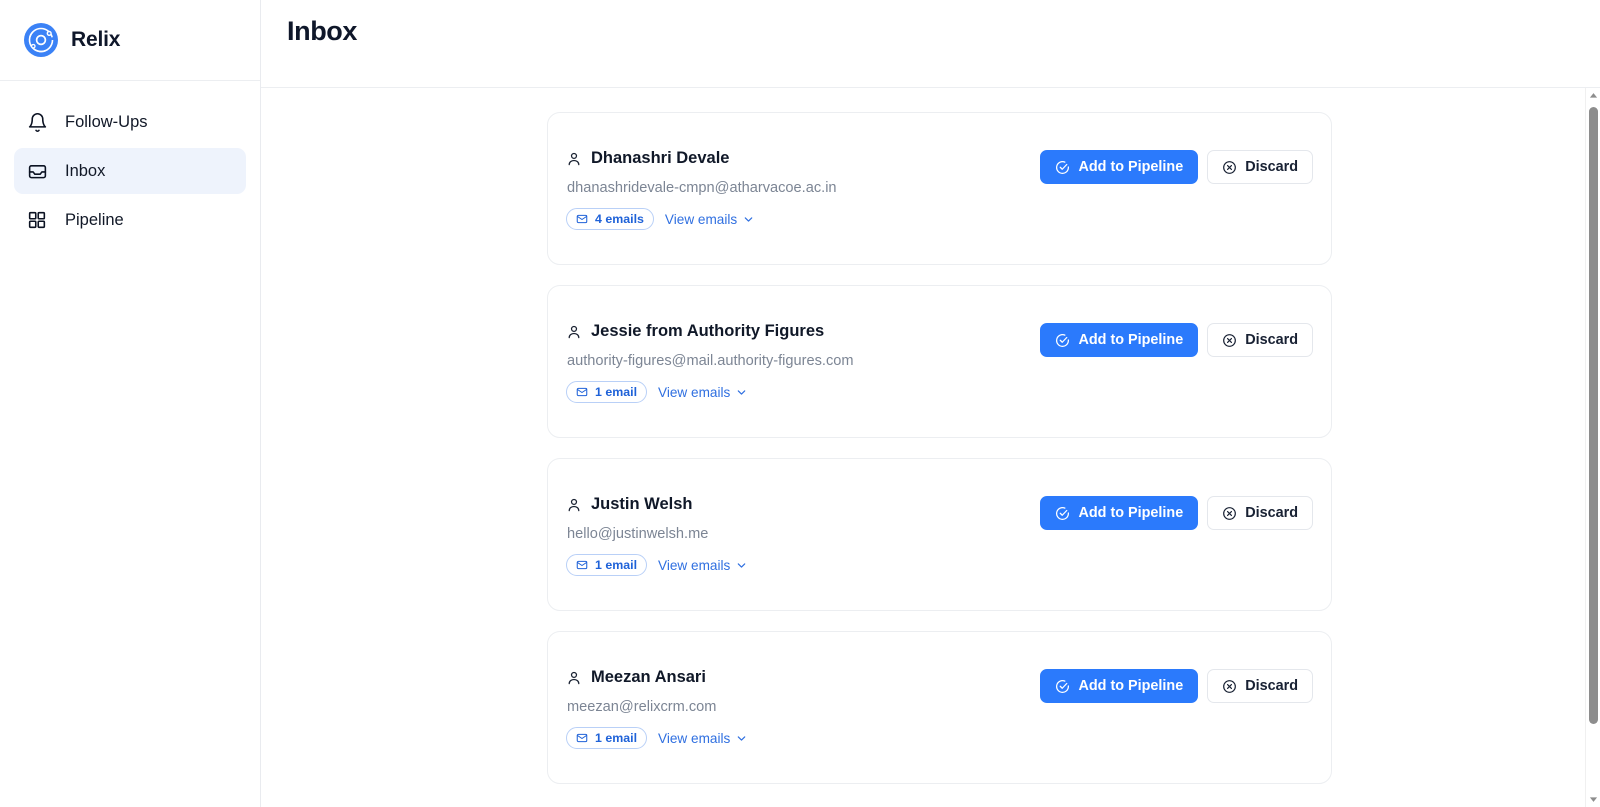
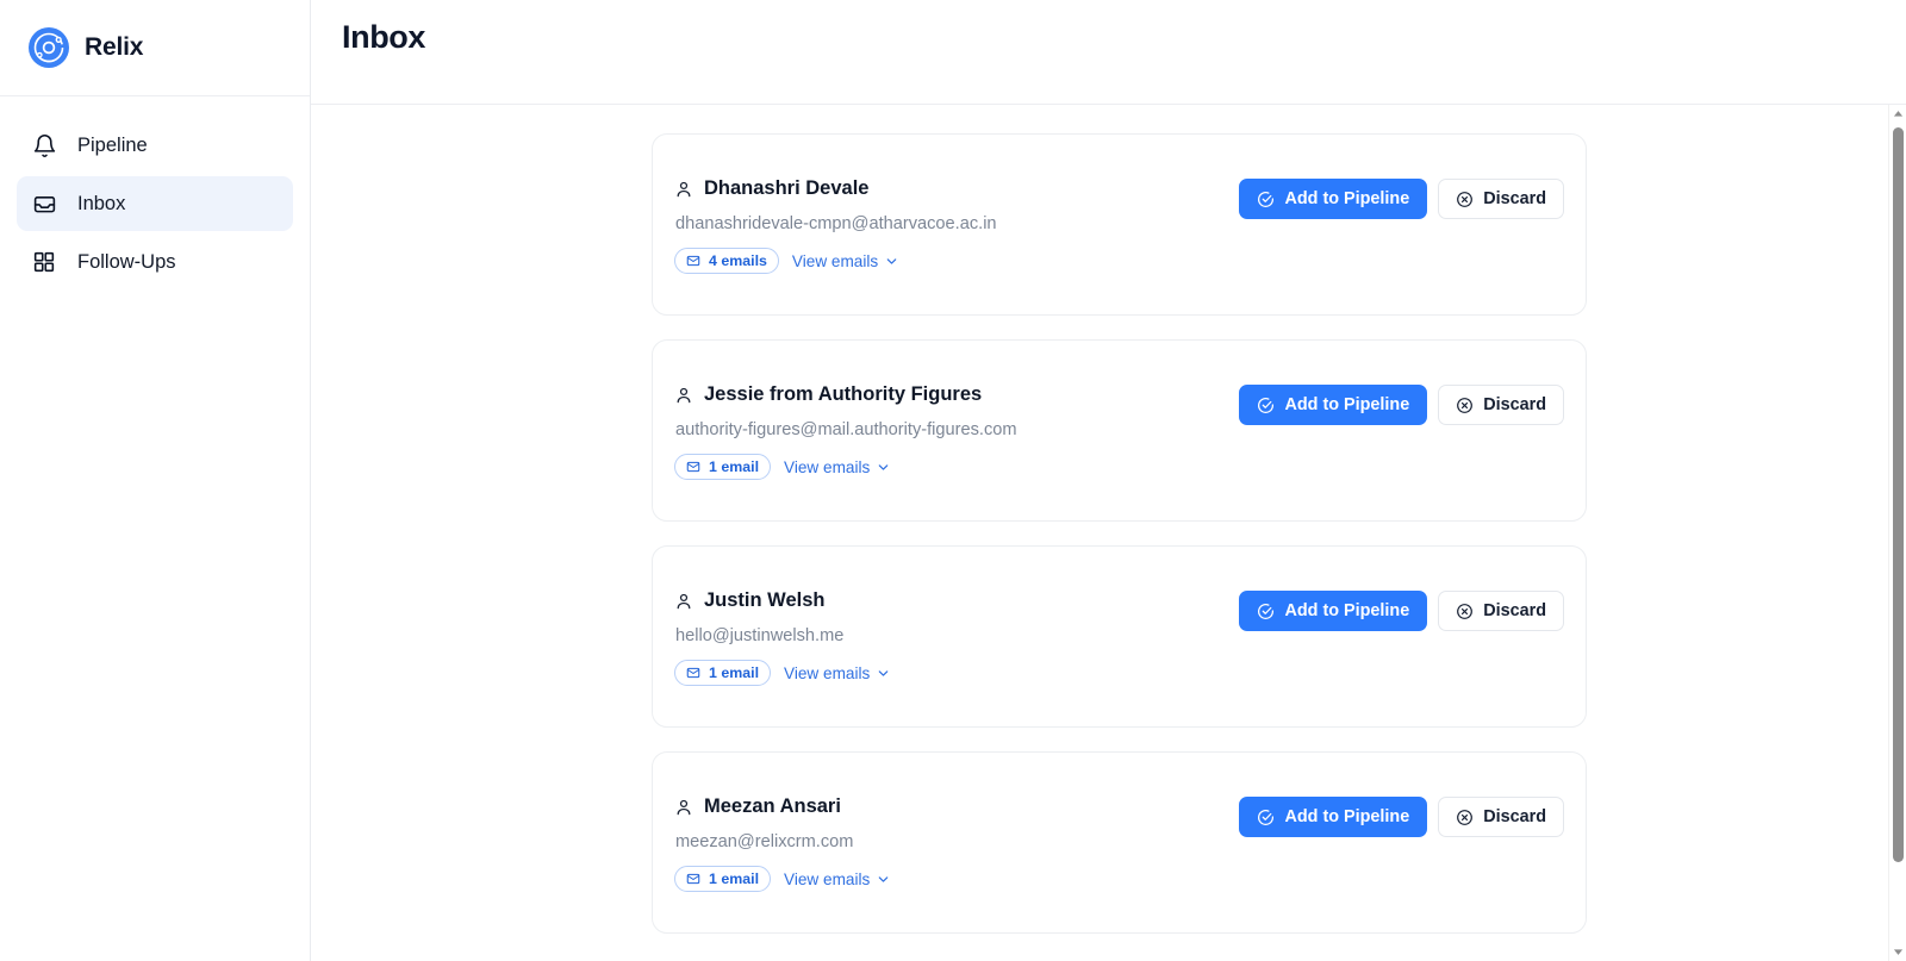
  Relix
- Follow-Ups
+ Pipeline
  Inbox
- Pipeline
+ Follow-Ups
  Inbox
  Dhanashri Devale
  dhanashridevale-cmpn@atharvacoe.ac.in
  4 emails
  View emails
  Add to Pipeline
  Discard
  Jessie from Authority Figures
  authority-figures@mail.authority-figures.com
  1 email
  View emails
  Add to Pipeline
  Discard
  Justin Welsh
  hello@justinwelsh.me
  1 email
  View emails
  Add to Pipeline
  Discard
  Meezan Ansari
  meezan@relixcrm.com
  1 email
  View emails
  Add to Pipeline
  Discard
